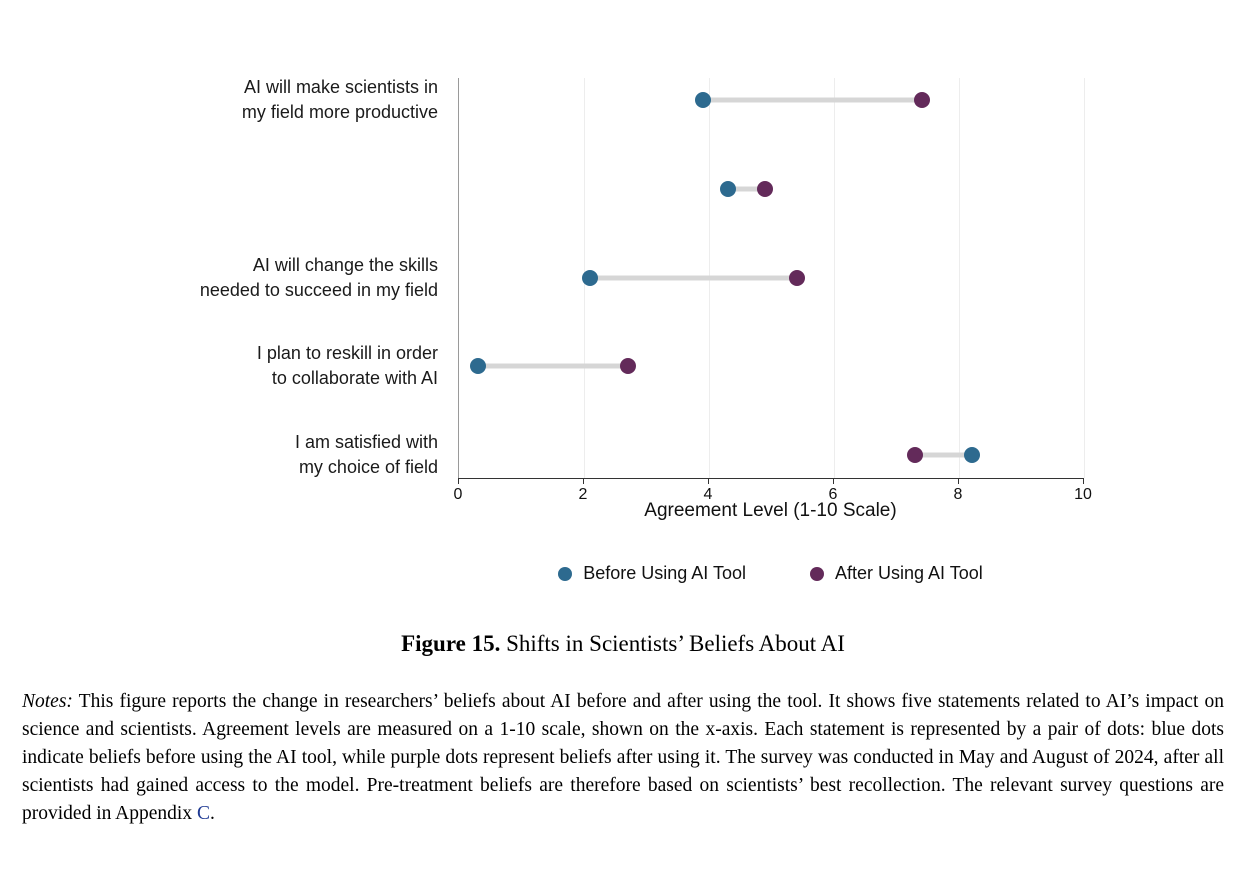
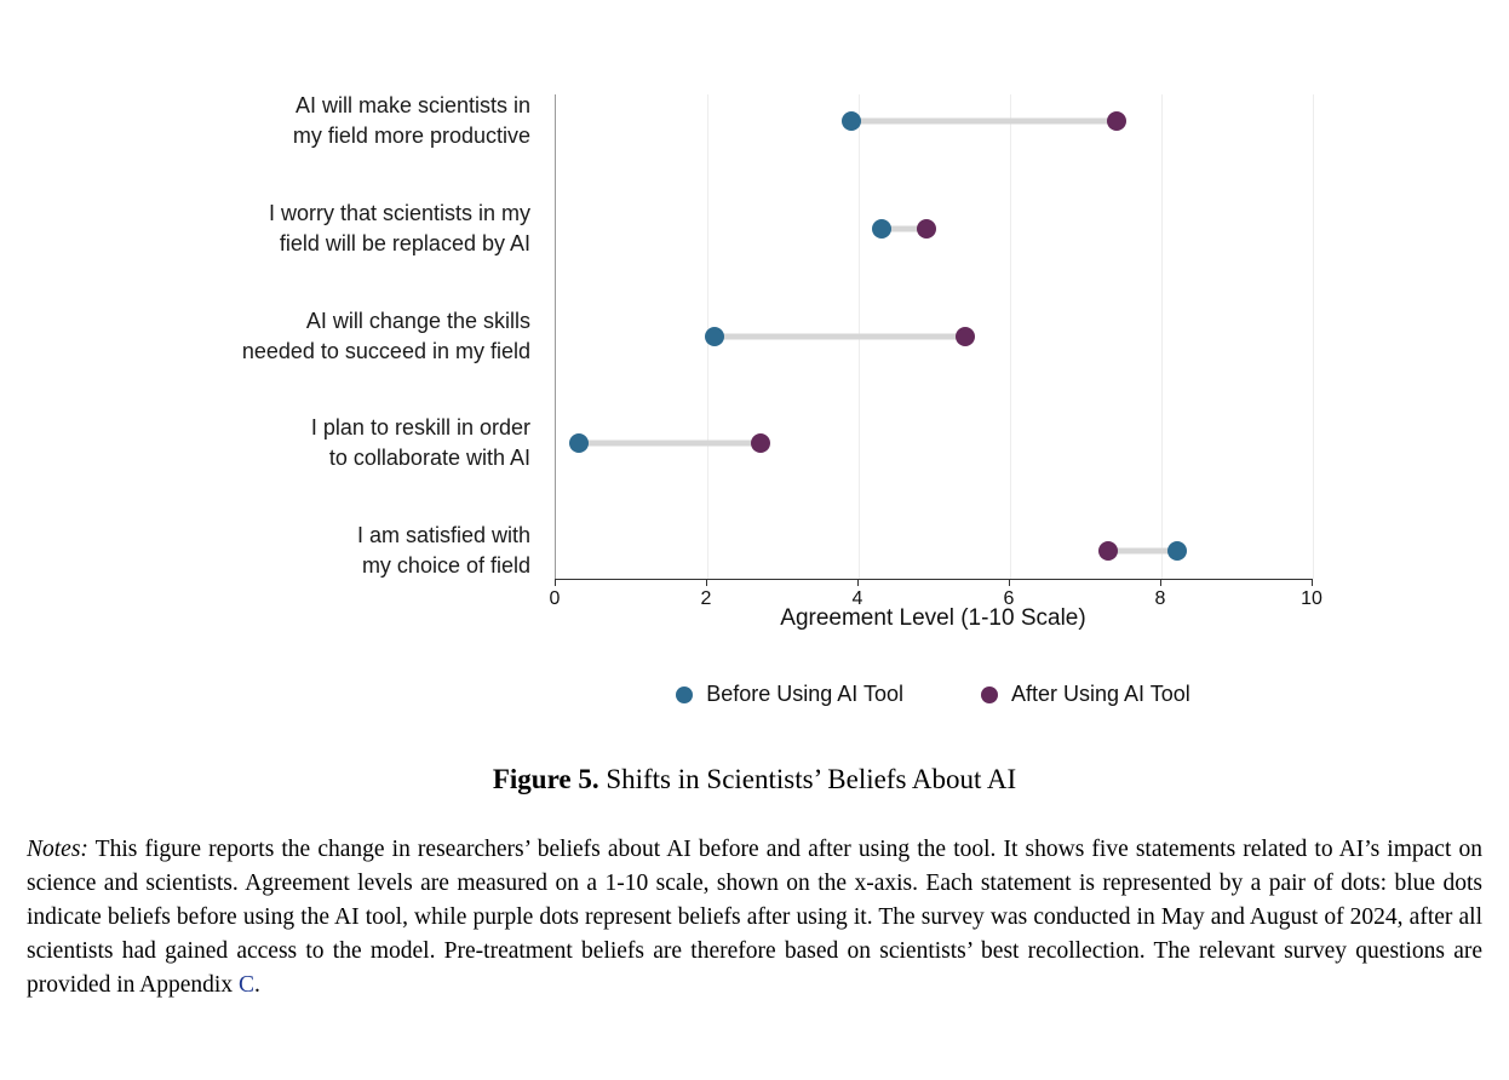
  AI will make scientists in
  my field more productive
+ I worry that scientists in my
+ field will be replaced by AI
  AI will change the skills
  needed to succeed in my field
  I plan to reskill in order
  to collaborate with AI
  I am satisfied with
  my choice of field
  0
  2
  4
  6
  8
  10
  Agreement Level (1-10 Scale)
  Before Using AI Tool
  After Using AI Tool
- Figure 15. Shifts in Scientists’ Beliefs About AI
+ Figure 5. Shifts in Scientists’ Beliefs About AI
  Notes: This figure reports the change in researchers’ beliefs about AI before and after using the tool. It shows five statements related to AI’s impact on science and scientists. Agreement levels are measured on a 1-10 scale, shown on the x-axis. Each statement is represented by a pair of dots: blue dots indicate beliefs before using the AI tool, while purple dots represent beliefs after using it. The survey was conducted in May and August of 2024, after all scientists had gained access to the model. Pre-treatment beliefs are therefore based on scientists’ best recollection. The relevant survey questions are provided in Appendix C.
